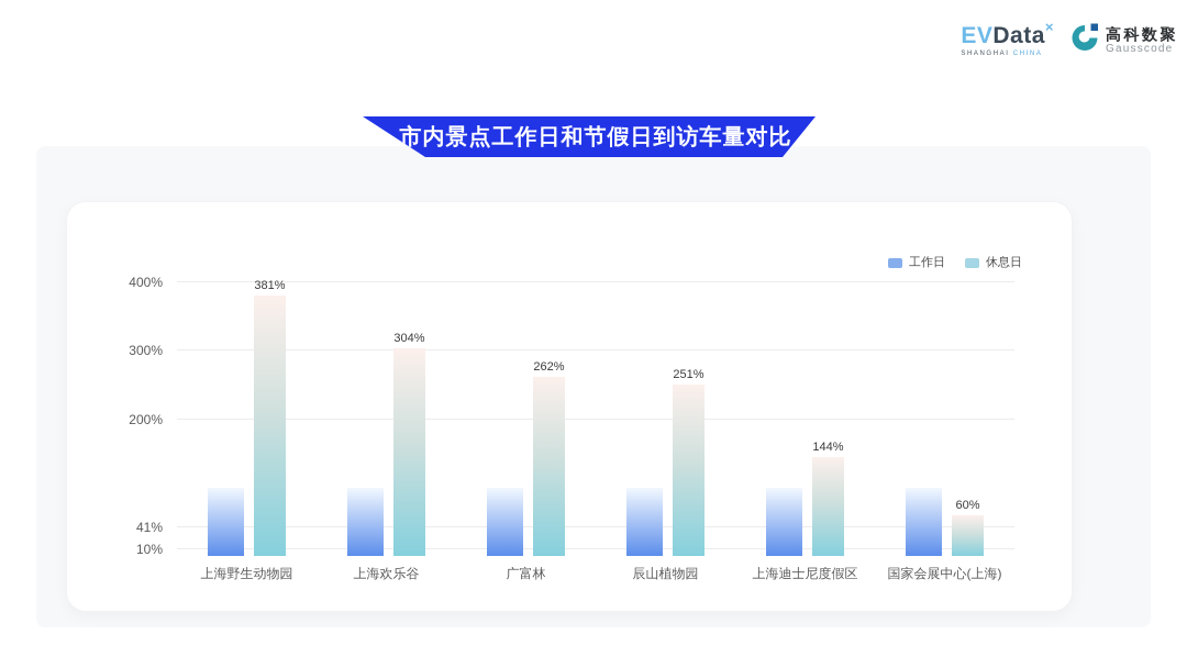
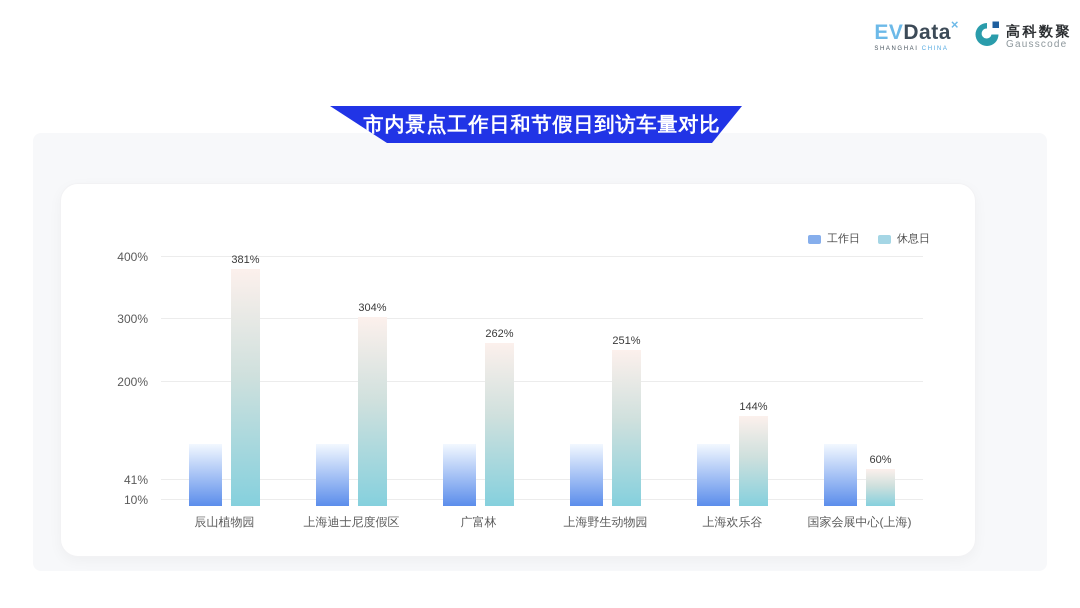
  EVData×
  高科数聚
  Gausscode
  市内景点工作日和节假日到访车量对比
  工作日
  休息日
  41%
  10%
  200%
  300%
  400%
  381%
  304%
  262%
  251%
  144%
  60%
- 上海野生动物园
+ 辰山植物园
- 上海欢乐谷
+ 上海迪士尼度假区
  广富林
- 辰山植物园
+ 上海野生动物园
- 上海迪士尼度假区
+ 上海欢乐谷
  国家会展中心(上海)
